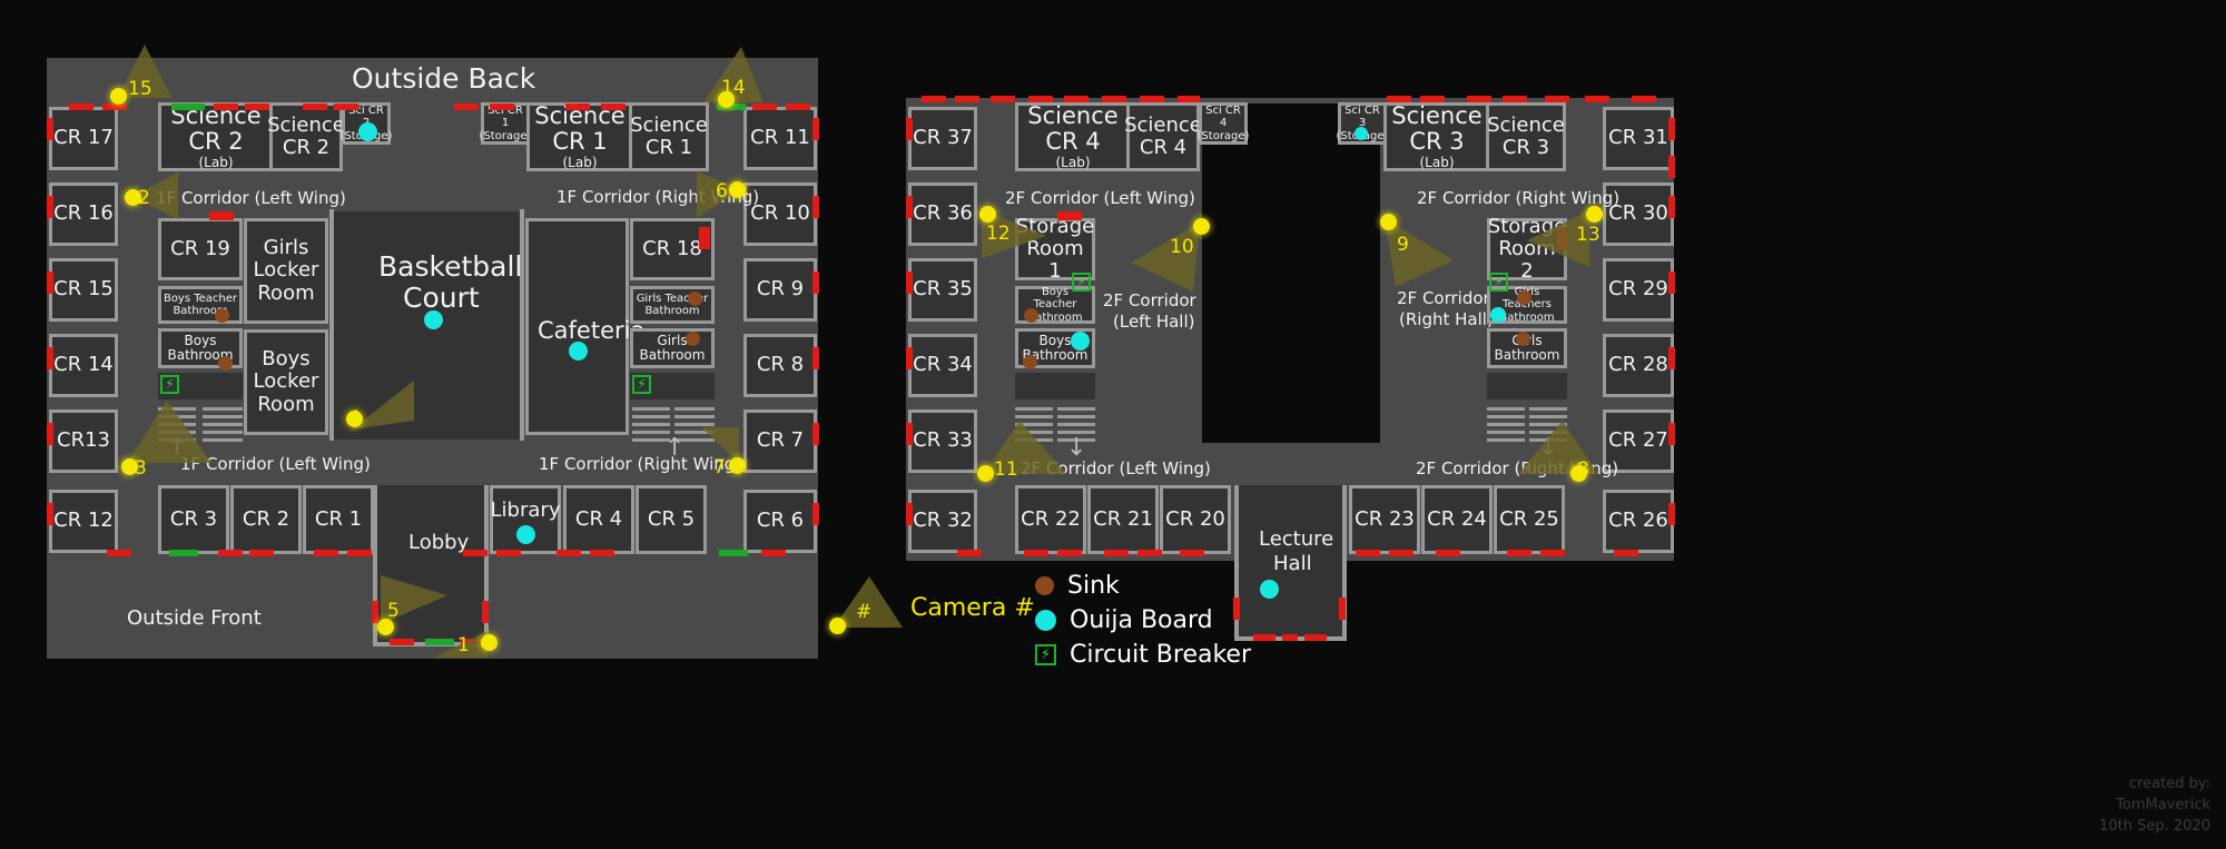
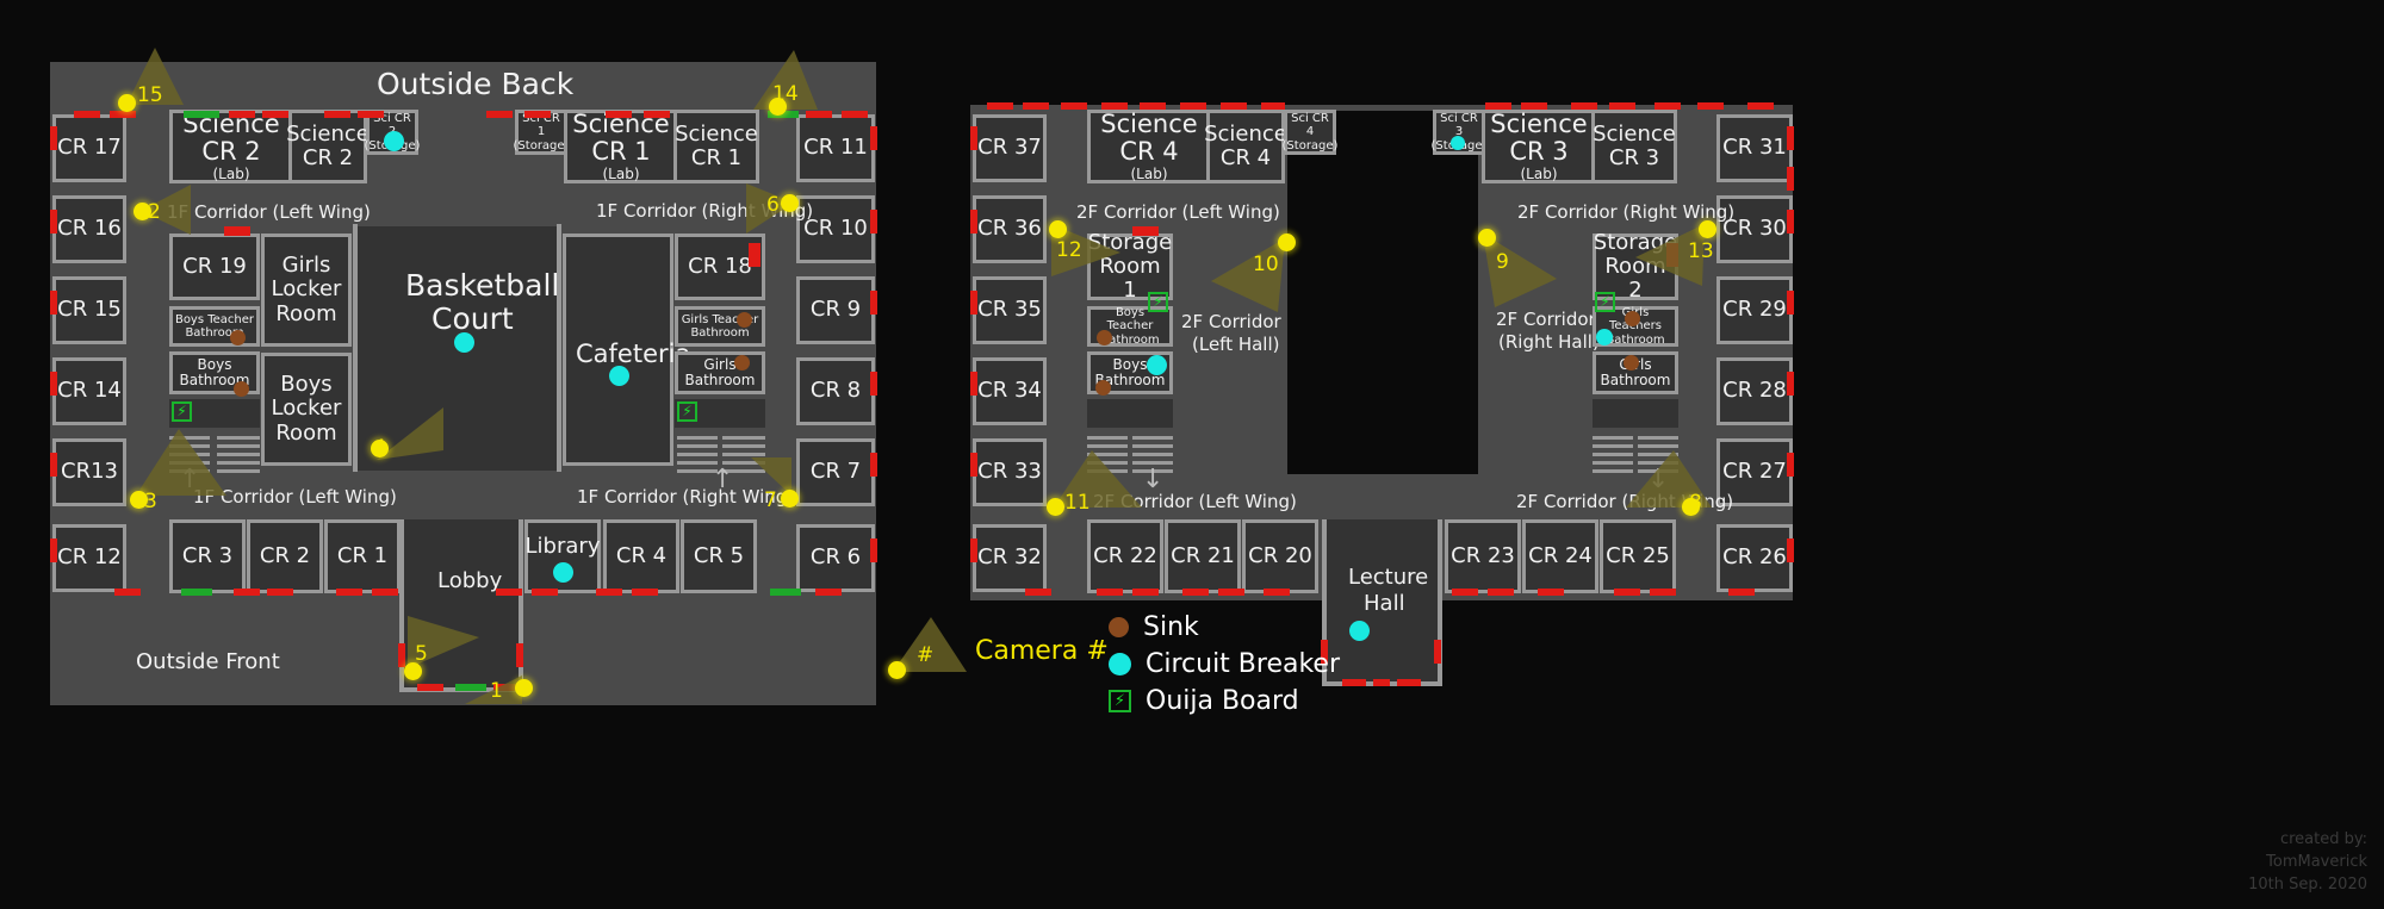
  Outside Back
  Outside Front
  CR 17
  CR 16
  CR 15
  CR 14
  CR13
  CR 12
  Science
  CR 2
  (Lab)
  Science
  CR 2
  Sci CR
  Sci CR 1
  (Storage
  Science
  CR 1
  (Lab)
  Science
  CR 1
  CR 11
  CR 10
  CR 9
  CR 8
  CR 7
  CR 6
  1F Corridor (Left Wing)
  1F Corridor (Right Wig)
  1F Corridor (Left Wing)
  1F Corridor (Right Win
  CR 19
  Boys Teacher
  Bathroo
  Boys
  Bathroom
  ⚡
  ↑
  Girls
  Locker
  Room
  Boys
  Locker
  Room
  Basketball
  Court
  Cafeteri
  CR 18
  Girls Teacr
  Bathroom
  Girls
  Bathroom
  ⚡
  ↑
  CR 3
  CR 2
  CR 1
  Lobby
  Library
  CR 4
  CR 5
  15
  2
  3
  4
  5
  1
  14
  6
  7
  CR 37
  CR 36
  CR 35
  CR 34
  CR 33
  CR 32
  Science
  CR 4
  (Lab)
  Science
  CR 4
  Sci CR 4
  (Storage)
  Sci CR 3
  Science
  CR 3
  (Lab)
  Science
  CR 3
  CR 31
  CR 30
  CR 29
  CR 28
  CR 27
  CR 26
  2F Corridor (Left Wing)
  2F Corridor (Right Wing)
  2F Corridor (Left Wing)
  2F Corridor (Righting)
  2F Corridor
  (Left Hall)
  2F Corrido
  (Right Hall
  Storage
  Room 1
  ⚡
  Boys Teacher
  athroom
  Boys
  athroom
  ↓
  Storag
  Room 2
  ⚡
  athroom
  Bathroom
  ↓
  CR 22
  CR 21
  CR 20
  Lecture
  Hall
  CR 23
  CR 24
  CR 25
  12
  10
  9
  13
  11
  8
  #
  Camera #
  Sink
- Ouija Board
+ Circuit Breaker
  ⚡
- Circuit Breaker
+ Ouija Board
  created by:
  TomMaverick
  10th Sep. 2020
